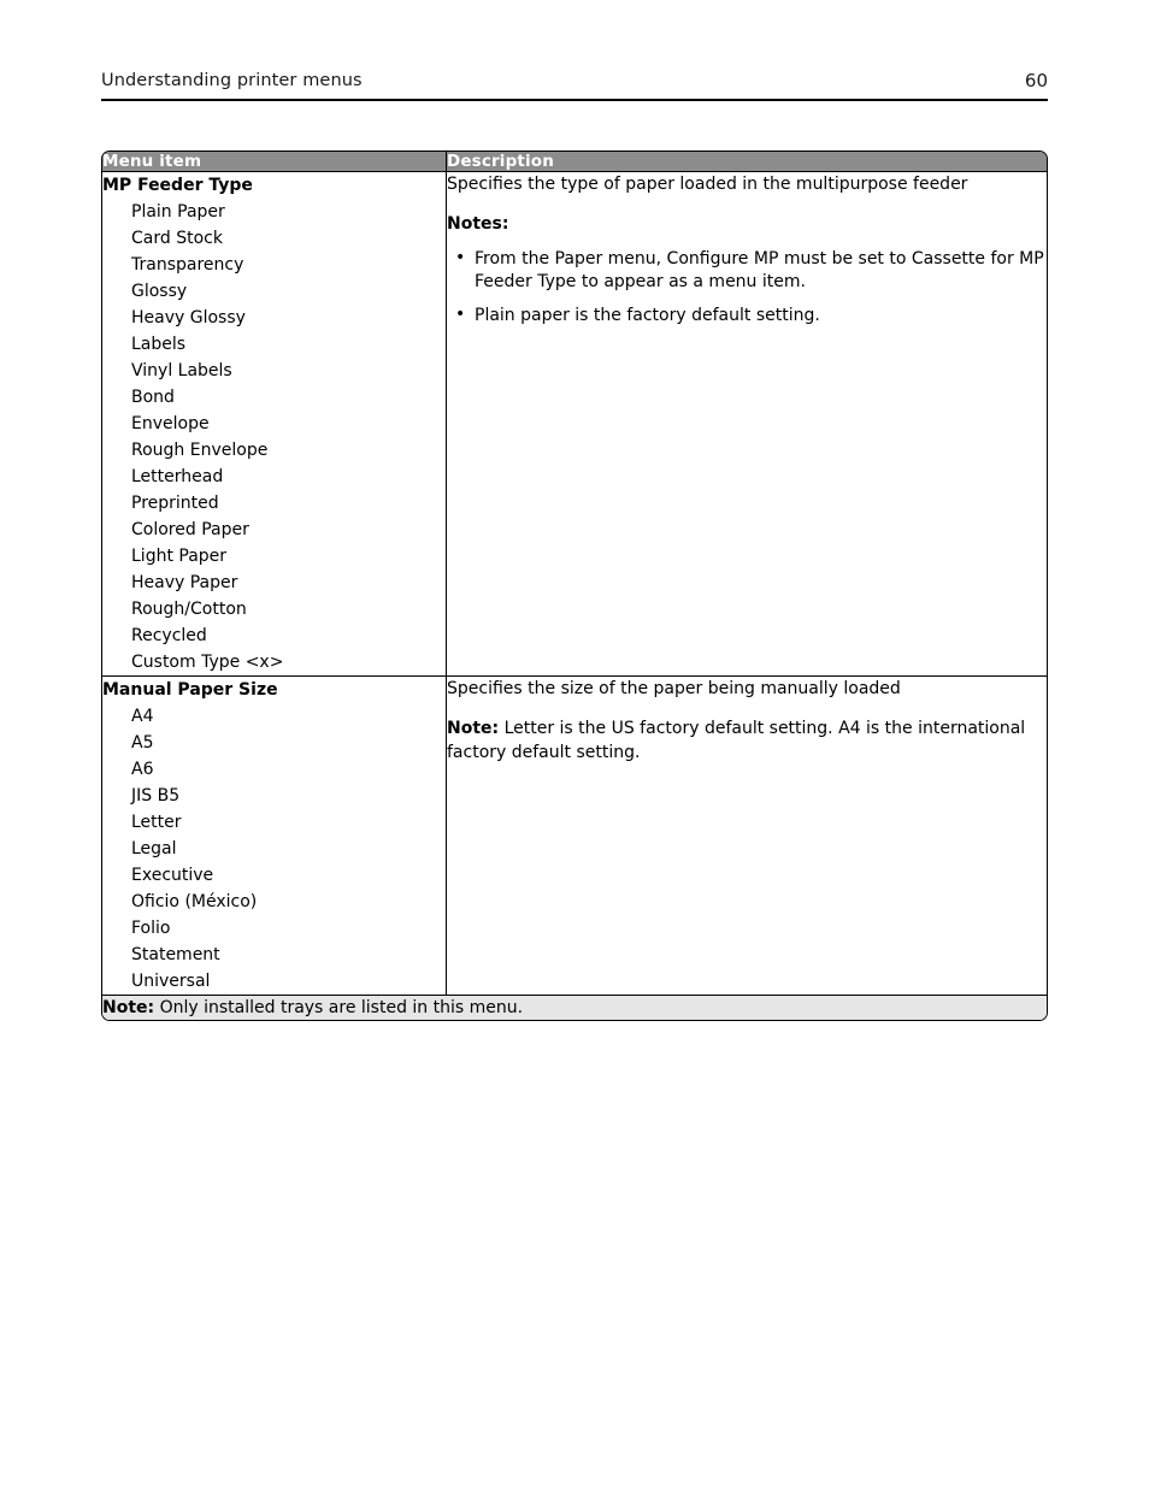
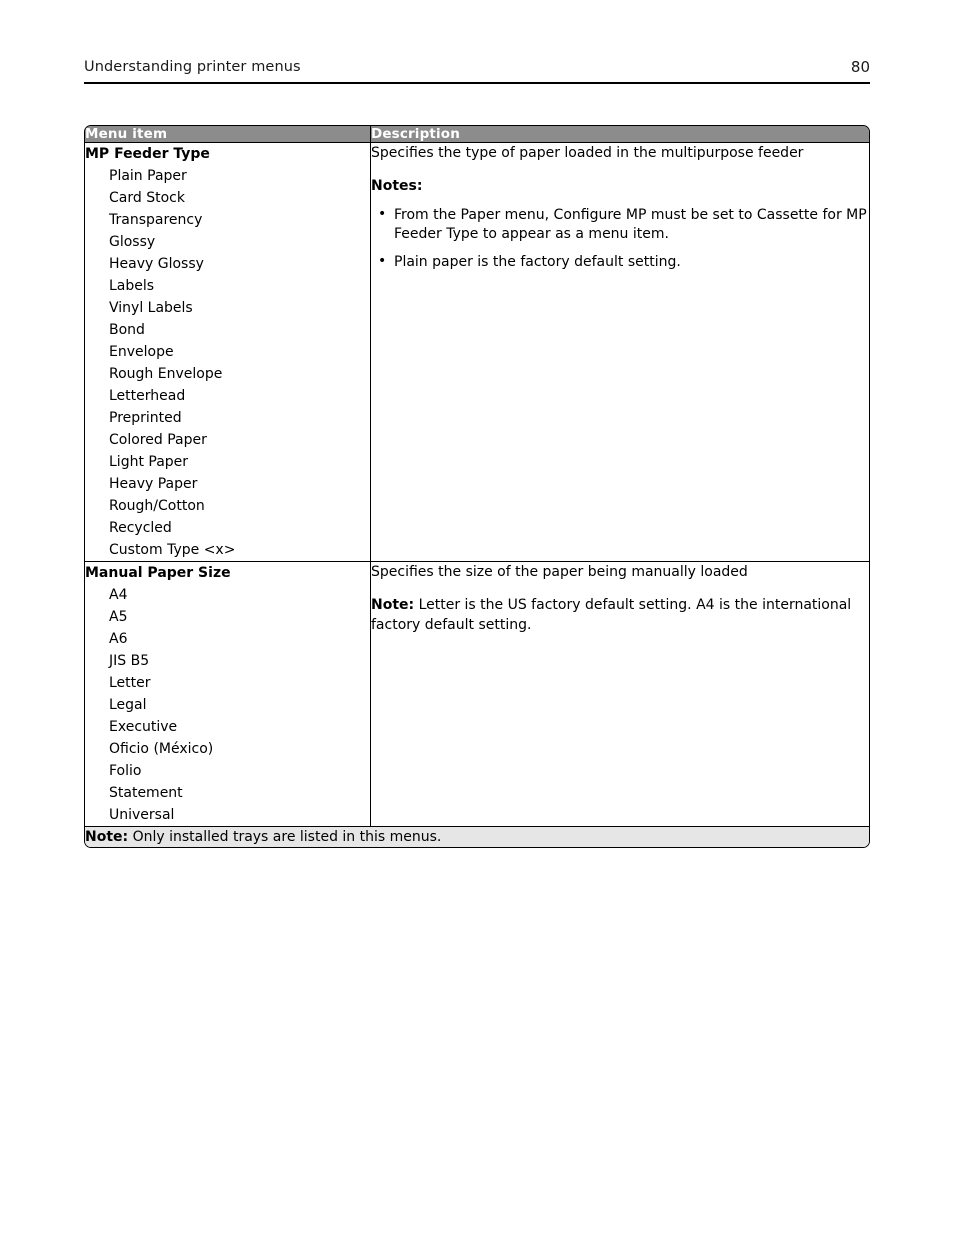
  Understanding printer menus
- 60
+ 80
  Menu item	Description
  MP Feeder Type Plain Paper Card Stock Transparency Glossy Heavy Glossy Labels Vinyl Labels Bond Envelope Rough Envelope Letterhead Preprinted Colored Paper Light Paper Heavy Paper Rough/Cotton Recycled Custom Type <x>	Specifies the type of paper loaded in the multipurpose feeder Notes: From the Paper menu, Configure MP must be set to Cassette for MP Feeder Type to appear as a menu item. Plain paper is the factory default setting.
  Manual Paper Size A4 A5 A6 JIS B5 Letter Legal Executive Oficio (México) Folio Statement Universal	Specifies the size of the paper being manually loaded Note: Letter is the US factory default setting. A4 is the international factory default setting.
- Note: Only installed trays are listed in this menu.
+ Note: Only installed trays are listed in this menus.
